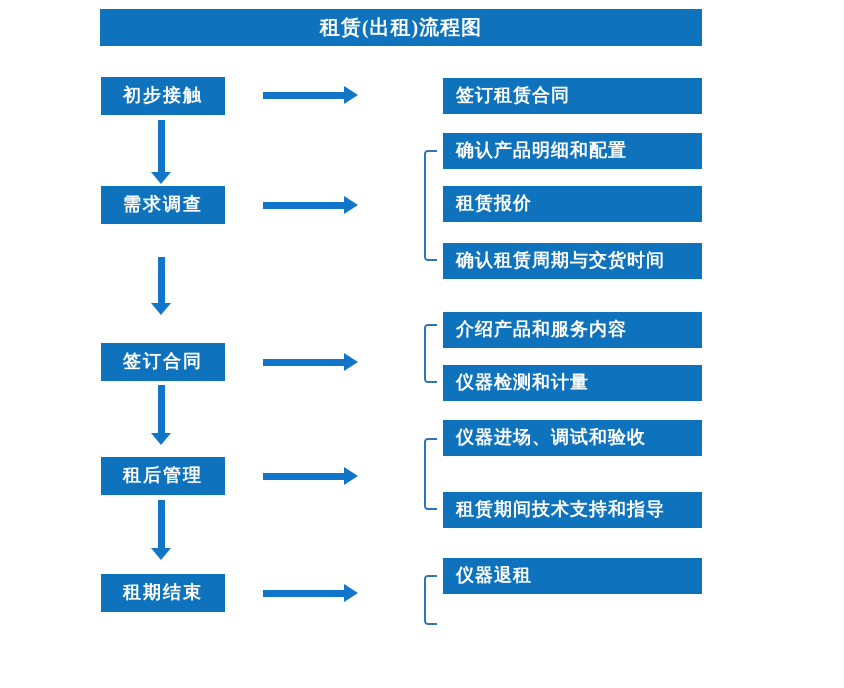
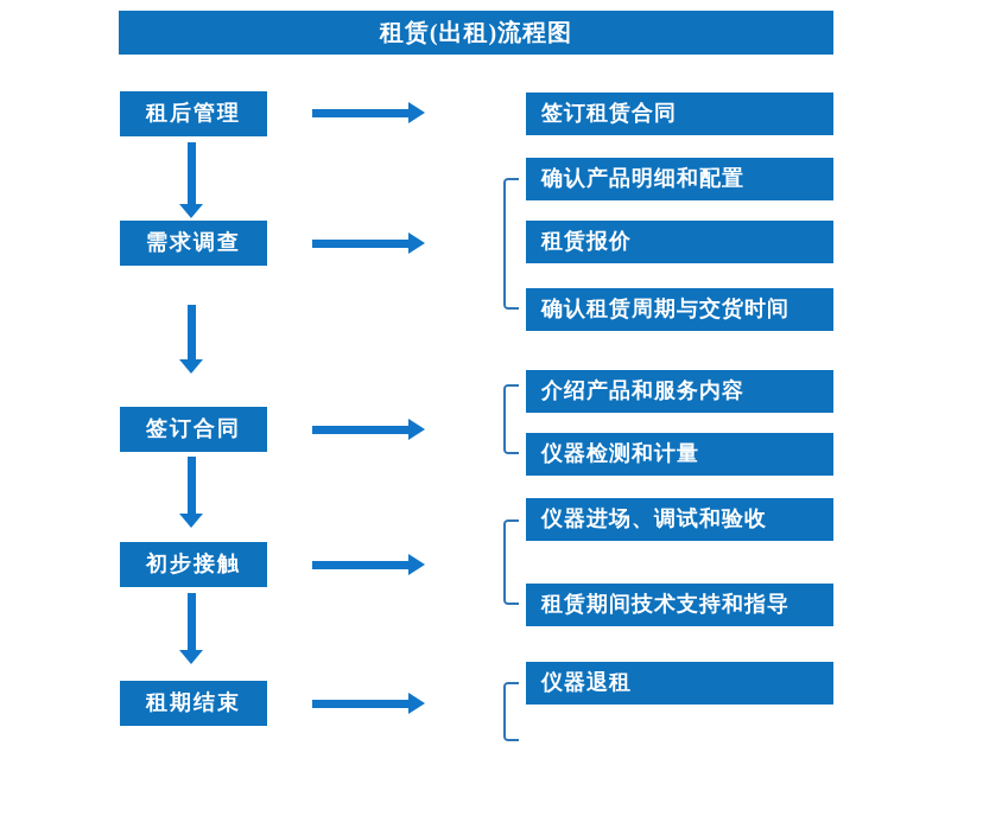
  租赁(出租)流程图
- 初步接触
+ 租后管理
  需求调查
  签订合同
- 租后管理
+ 初步接触
  租期结束
  签订租赁合同
  确认产品明细和配置
  租赁报价
  确认租赁周期与交货时间
  介绍产品和服务内容
  仪器检测和计量
  仪器进场、调试和验收
  租赁期间技术支持和指导
  仪器退租
